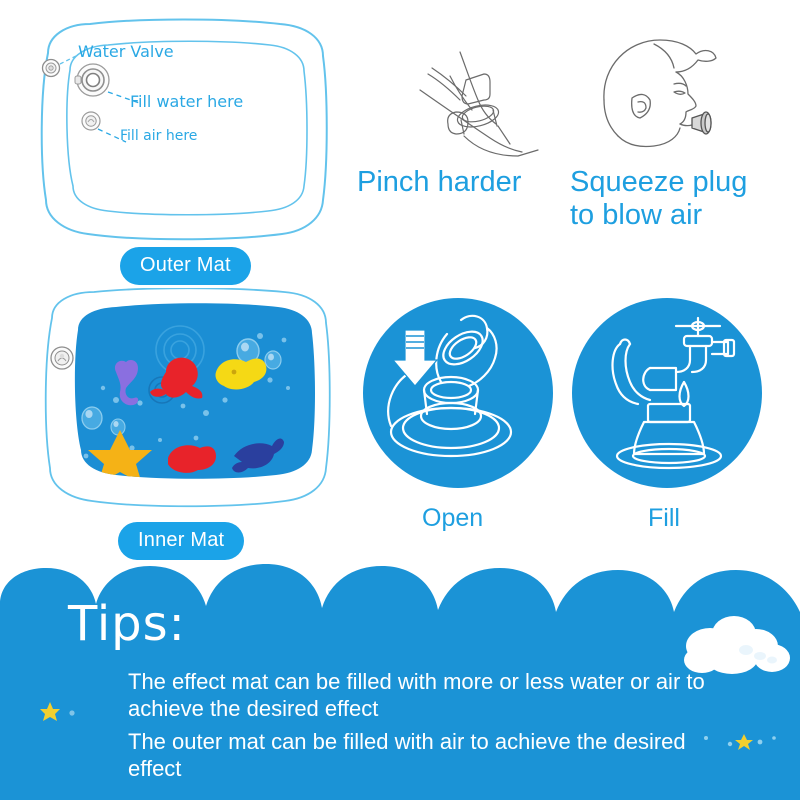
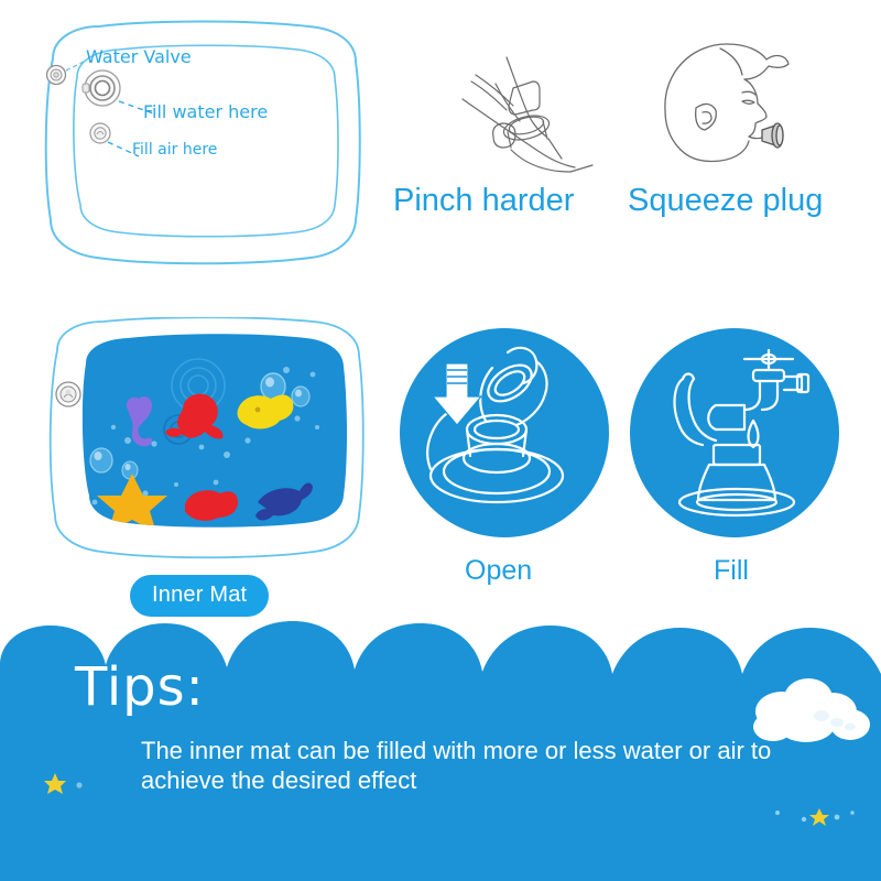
  Water Valve
  Fill water here
  Fill air here
- Outer Mat
  Pinch harder
  Squeeze plug
- to blow air
  Inner Mat
  Open
  Fill
  Tips:
- The effect mat can be filled with more or less water or air to achieve the desired effect
+ The inner mat can be filled with more or less water or air to achieve the desired effect
- The outer mat can be filled with air to achieve the desired effect
